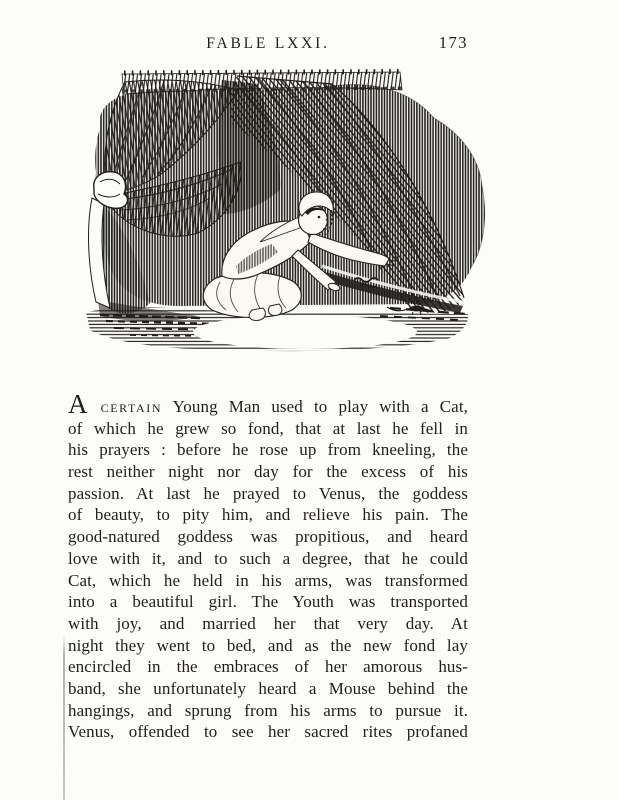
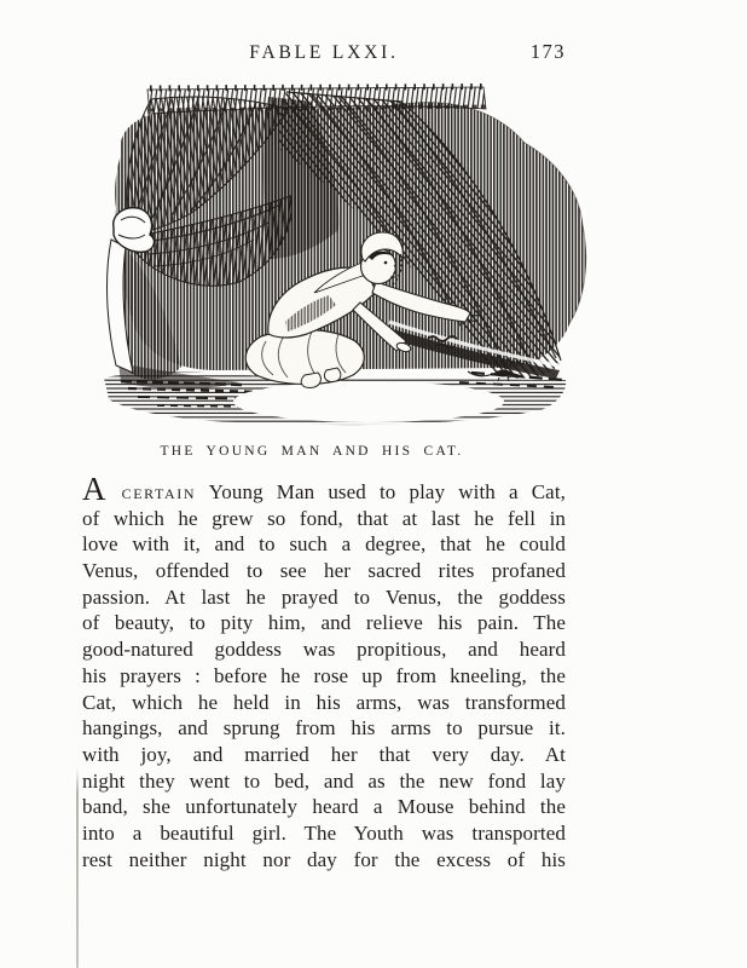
  FABLE LXXI.
  173
+ THE YOUNG MAN AND HIS CAT.
  A certain Young Man used to play with a Cat,
  of which he grew so fond, that at last he fell in
- his prayers : before he rose up from kneeling, the
+ love with it, and to such a degree, that he could
- rest neither night nor day for the excess of his
+ Venus, offended to see her sacred rites profaned
  passion. At last he prayed to Venus, the goddess
  of beauty, to pity him, and relieve his pain. The
  good-natured goddess was propitious, and heard
- love with it, and to such a degree, that he could
+ his prayers : before he rose up from kneeling, the
  Cat, which he held in his arms, was transformed
- into a beautiful girl. The Youth was transported
+ hangings, and sprung from his arms to pursue it.
  with joy, and married her that very day. At
  night they went to bed, and as the new fond lay
- encircled in the embraces of her amorous hus-
  band, she unfortunately heard a Mouse behind the
- hangings, and sprung from his arms to pursue it.
+ into a beautiful girl. The Youth was transported
- Venus, offended to see her sacred rites profaned
+ rest neither night nor day for the excess of his
